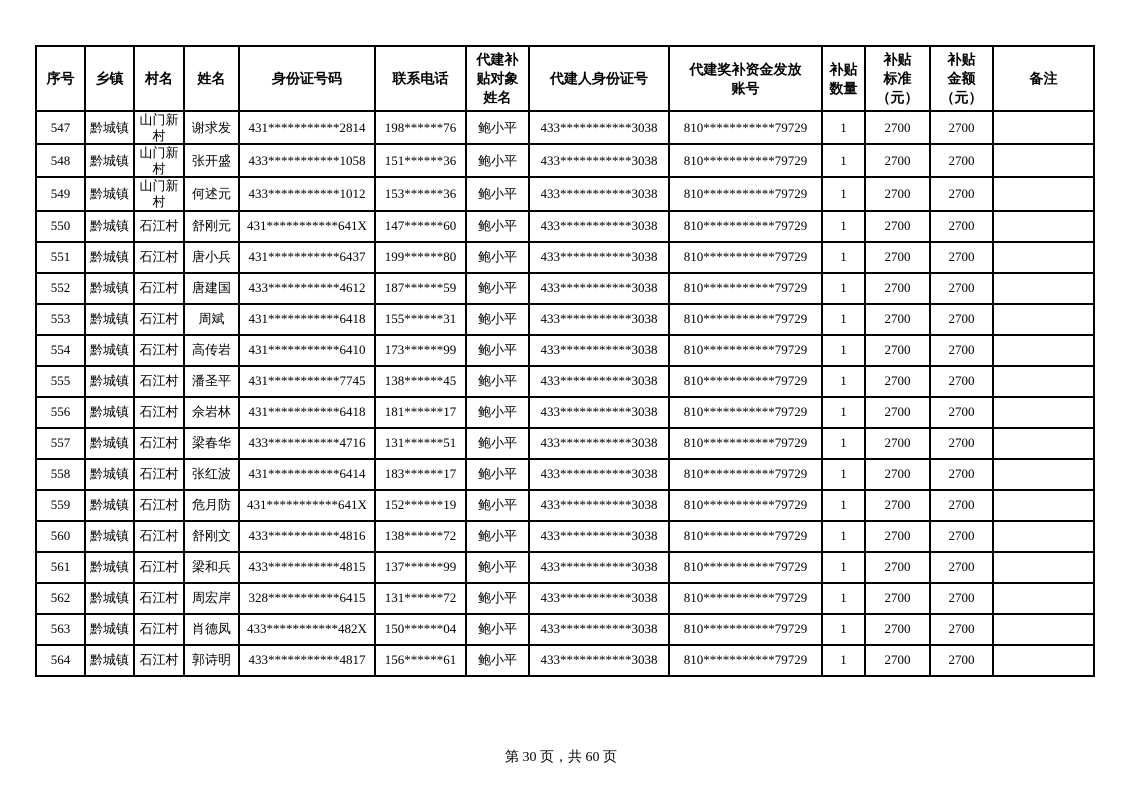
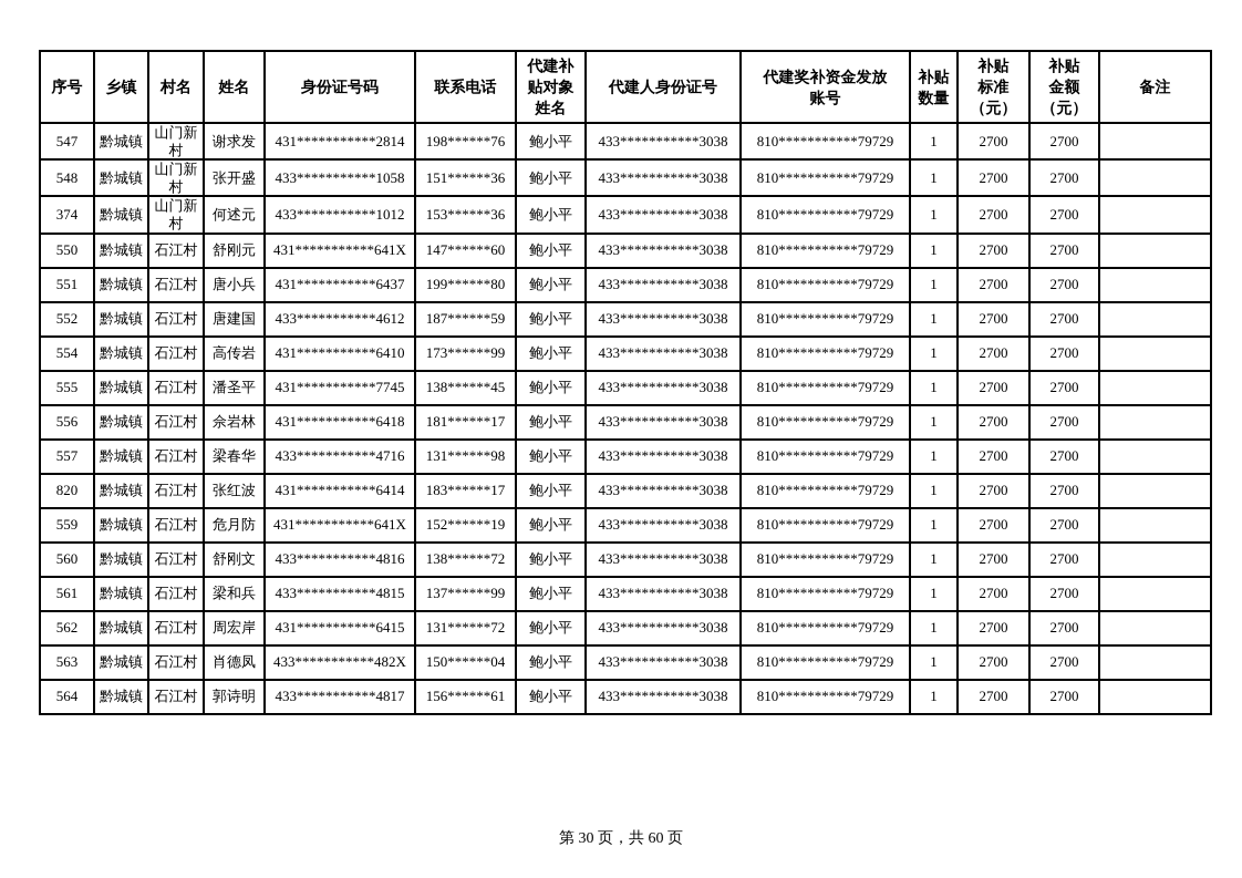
  序号	乡镇	村名	姓名	身份证号码	联系电话	代建补 贴对象 姓名	代建人身份证号	代建奖补资金发放 账号	补贴 数量	补贴 标准 （元）	补贴 金额 （元）	备注
  547	黔城镇	山门新村	谢求发	431***********2814	198******76	鲍小平	433***********3038	810***********79729	1	2700	2700
  548	黔城镇	山门新村	张开盛	433***********1058	151******36	鲍小平	433***********3038	810***********79729	1	2700	2700
- 549	黔城镇	山门新村	何述元	433***********1012	153******36	鲍小平	433***********3038	810***********79729	1	2700	2700
+ 374	黔城镇	山门新村	何述元	433***********1012	153******36	鲍小平	433***********3038	810***********79729	1	2700	2700
  550	黔城镇	石江村	舒刚元	431***********641X	147******60	鲍小平	433***********3038	810***********79729	1	2700	2700
  551	黔城镇	石江村	唐小兵	431***********6437	199******80	鲍小平	433***********3038	810***********79729	1	2700	2700
  552	黔城镇	石江村	唐建国	433***********4612	187******59	鲍小平	433***********3038	810***********79729	1	2700	2700
- 553	黔城镇	石江村	周斌	431***********6418	155******31	鲍小平	433***********3038	810***********79729	1	2700	2700
  554	黔城镇	石江村	高传岩	431***********6410	173******99	鲍小平	433***********3038	810***********79729	1	2700	2700
  555	黔城镇	石江村	潘圣平	431***********7745	138******45	鲍小平	433***********3038	810***********79729	1	2700	2700
  556	黔城镇	石江村	佘岩林	431***********6418	181******17	鲍小平	433***********3038	810***********79729	1	2700	2700
- 557	黔城镇	石江村	梁春华	433***********4716	131******51	鲍小平	433***********3038	810***********79729	1	2700	2700
+ 557	黔城镇	石江村	梁春华	433***********4716	131******98	鲍小平	433***********3038	810***********79729	1	2700	2700
- 558	黔城镇	石江村	张红波	431***********6414	183******17	鲍小平	433***********3038	810***********79729	1	2700	2700
+ 820	黔城镇	石江村	张红波	431***********6414	183******17	鲍小平	433***********3038	810***********79729	1	2700	2700
  559	黔城镇	石江村	危月防	431***********641X	152******19	鲍小平	433***********3038	810***********79729	1	2700	2700
  560	黔城镇	石江村	舒刚文	433***********4816	138******72	鲍小平	433***********3038	810***********79729	1	2700	2700
  561	黔城镇	石江村	梁和兵	433***********4815	137******99	鲍小平	433***********3038	810***********79729	1	2700	2700
- 562	黔城镇	石江村	周宏岸	328***********6415	131******72	鲍小平	433***********3038	810***********79729	1	2700	2700
+ 562	黔城镇	石江村	周宏岸	431***********6415	131******72	鲍小平	433***********3038	810***********79729	1	2700	2700
  563	黔城镇	石江村	肖德凤	433***********482X	150******04	鲍小平	433***********3038	810***********79729	1	2700	2700
  564	黔城镇	石江村	郭诗明	433***********4817	156******61	鲍小平	433***********3038	810***********79729	1	2700	2700
  第 30 页，共 60 页
